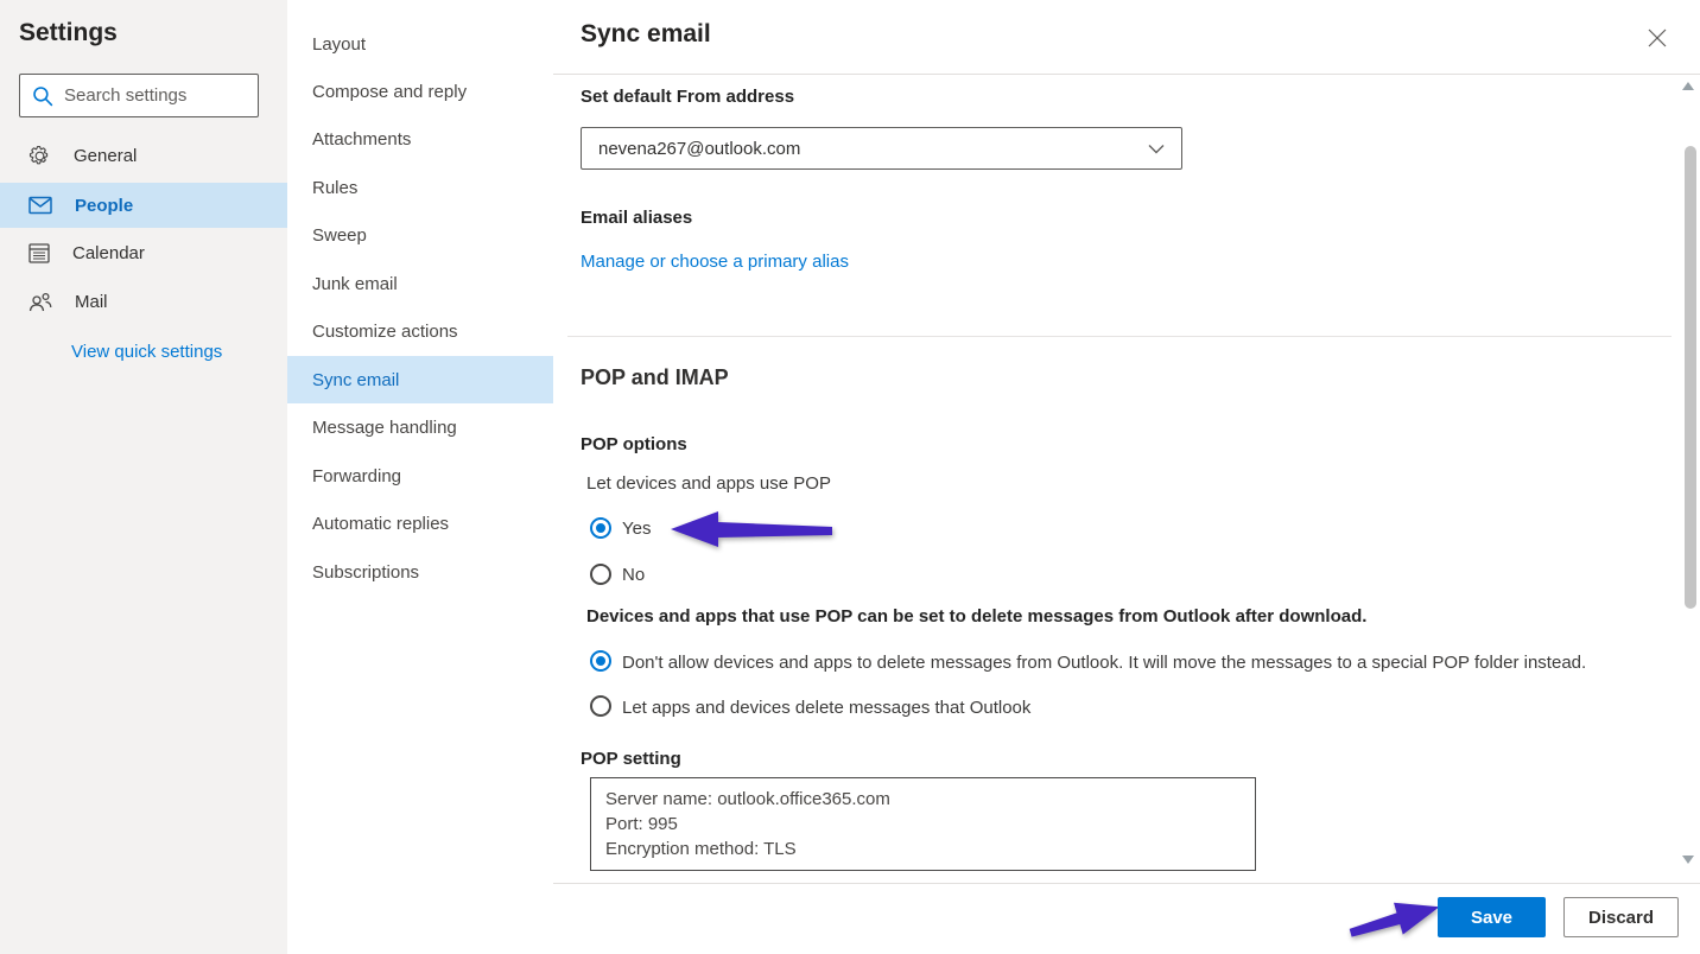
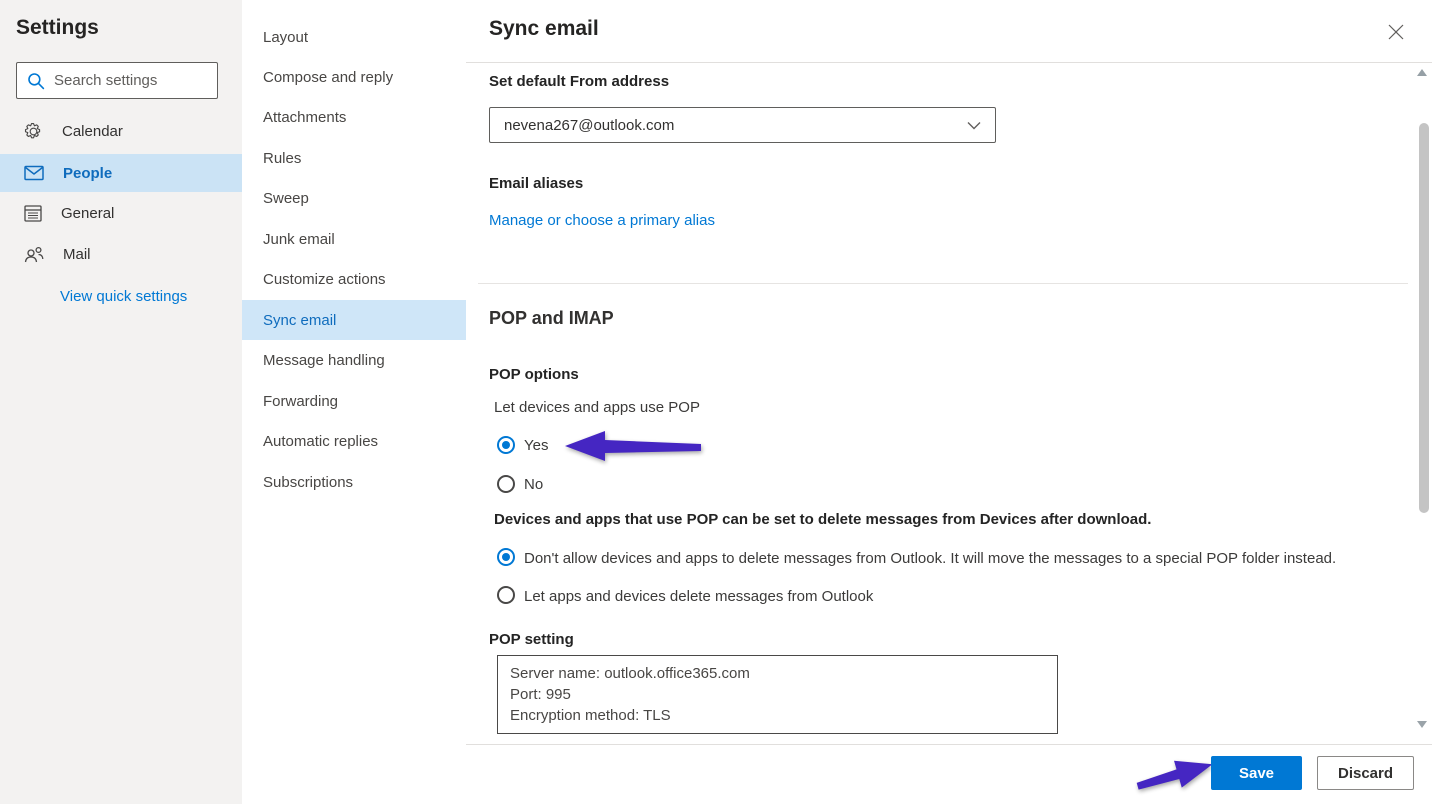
  Settings
  Search settings
- General
+ Calendar
  People
- Calendar
+ General
  Mail
  View quick settings
  Layout
  Compose and reply
  Attachments
  Rules
  Sweep
  Junk email
  Customize actions
  Sync email
  Message handling
  Forwarding
  Automatic replies
  Subscriptions
  Sync email
  Set default From address
  nevena267@outlook.com
  Email aliases
  Manage or choose a primary alias
  POP and IMAP
  POP options
  Let devices and apps use POP
  Yes
  No
- Devices and apps that use POP can be set to delete messages from Outlook after download.
+ Devices and apps that use POP can be set to delete messages from Devices after download.
  Don't allow devices and apps to delete messages from Outlook. It will move the messages to a special POP folder instead.
- Let apps and devices delete messages that Outlook
+ Let apps and devices delete messages from Outlook
  POP setting
  Server name: outlook.office365.com
  Port: 995
  Encryption method: TLS
  Save
  Discard
